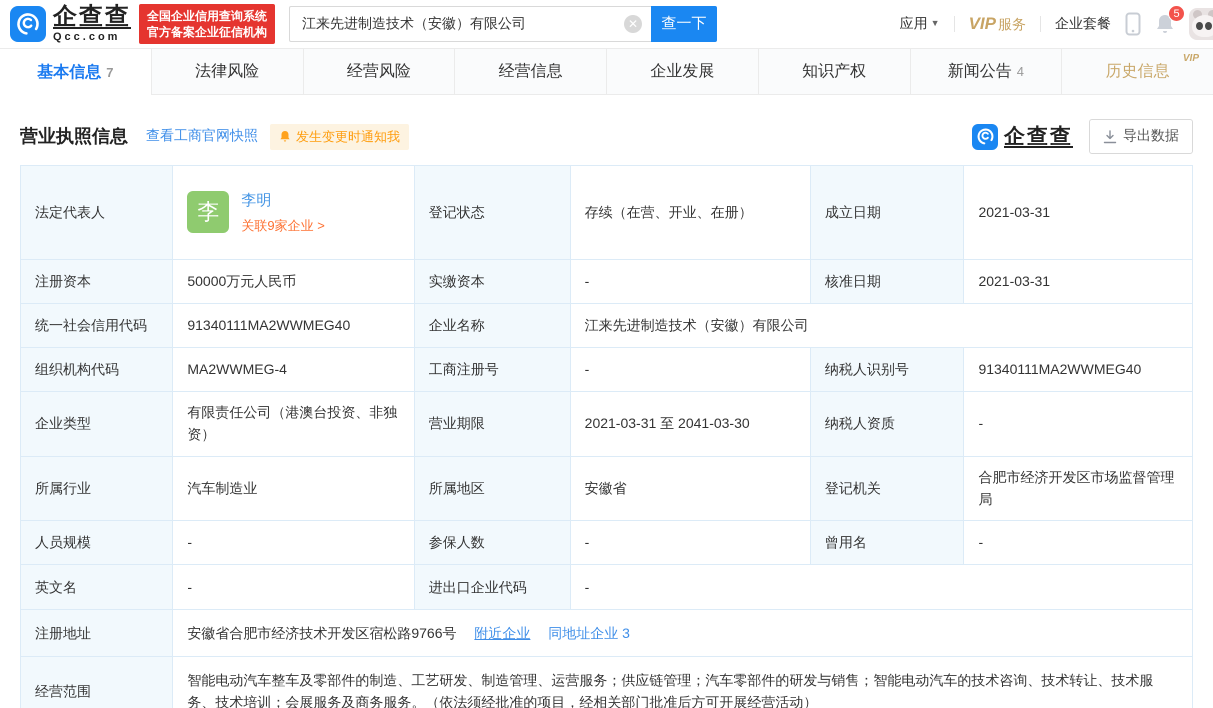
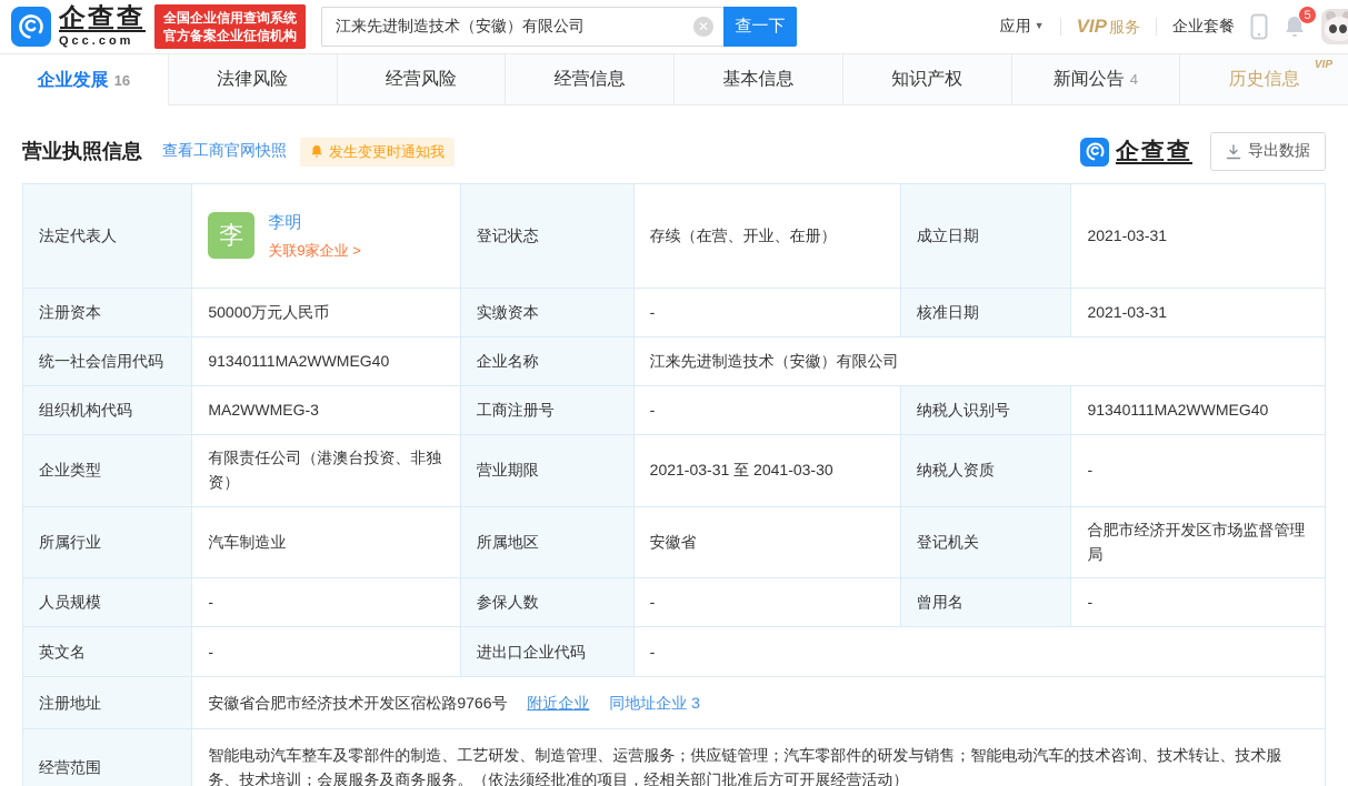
  企查查
  Qcc.com
  全国企业信用查询系统
  官方备案企业征信机构
  江来先进制造技术（安徽）有限公司
  ✕
  查一下
  应用 ▼
  VIP 服务
  企业套餐
  5
- 基本信息
+ 企业发展
- 7
+ 16
  法律风险
  经营风险
  经营信息
- 企业发展
+ 基本信息
  知识产权
  新闻公告
  4
  历史信息
  VIP
  营业执照信息
  查看工商官网快照
  发生变更时通知我
  企查查
  导出数据
  法定代表人	李 李明 关联9家企业 >	登记状态	存续（在营、开业、在册）	成立日期	2021-03-31
  注册资本	50000万元人民币	实缴资本	-	核准日期	2021-03-31
  统一社会信用代码	91340111MA2WWMEG40	企业名称	江来先进制造技术（安徽）有限公司
- 组织机构代码	MA2WWMEG-4	工商注册号	-	纳税人识别号	91340111MA2WWMEG40
+ 组织机构代码	MA2WWMEG-3	工商注册号	-	纳税人识别号	91340111MA2WWMEG40
  企业类型	有限责任公司（港澳台投资、非独资）	营业期限	2021-03-31 至 2041-03-30	纳税人资质	-
  所属行业	汽车制造业	所属地区	安徽省	登记机关	合肥市经济开发区市场监督管理局
  人员规模	-	参保人数	-	曾用名	-
  英文名	-	进出口企业代码	-
  注册地址	安徽省合肥市经济技术开发区宿松路9766号 附近企业 同地址企业 3
  经营范围	智能电动汽车整车及零部件的制造、工艺研发、制造管理、运营服务；供应链管理；汽车零部件的研发与销售；智能电动汽车的技术咨询、技术转让、技术服务、技术培训；会展服务及商务服务。（依法须经批准的项目，经相关部门批准后方可开展经营活动）
